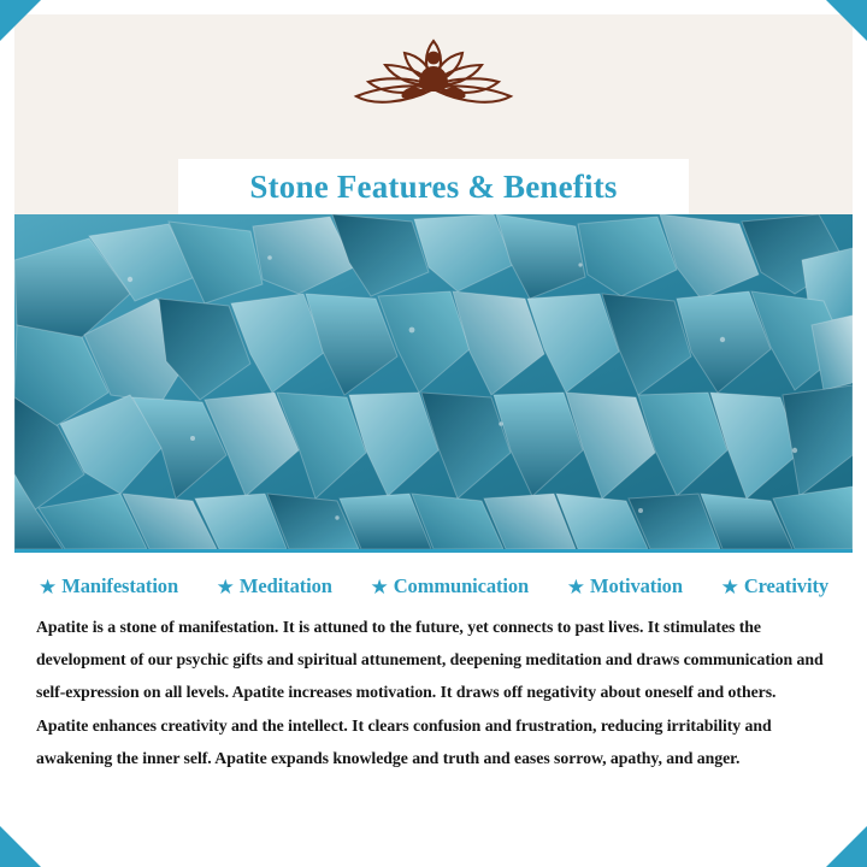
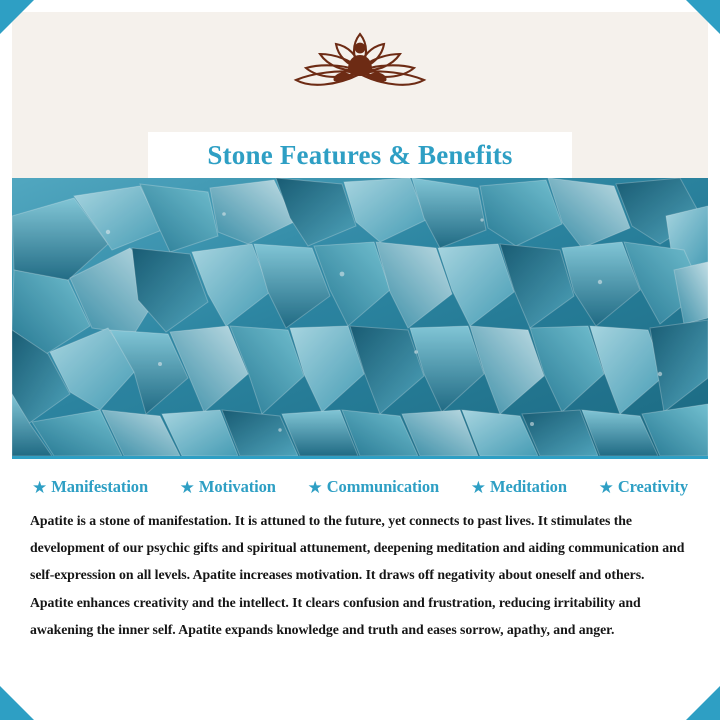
  Stone Features & Benefits
  ★
  Manifestation
  ★
- Meditation
+ Motivation
  ★
  Communication
  ★
- Motivation
+ Meditation
  ★
  Creativity
- Apatite is a stone of manifestation. It is attuned to the future, yet connects to past lives. It stimulates the development of our psychic gifts and spiritual attunement, deepening meditation and draws communication and self-expression on all levels. Apatite increases motivation. It draws off negativity about oneself and others. Apatite enhances creativity and the intellect. It clears confusion and frustration, reducing irritability and awakening the inner self. Apatite expands knowledge and truth and eases sorrow, apathy, and anger.
+ Apatite is a stone of manifestation. It is attuned to the future, yet connects to past lives. It stimulates the development of our psychic gifts and spiritual attunement, deepening meditation and aiding communication and self-expression on all levels. Apatite increases motivation. It draws off negativity about oneself and others. Apatite enhances creativity and the intellect. It clears confusion and frustration, reducing irritability and awakening the inner self. Apatite expands knowledge and truth and eases sorrow, apathy, and anger.
